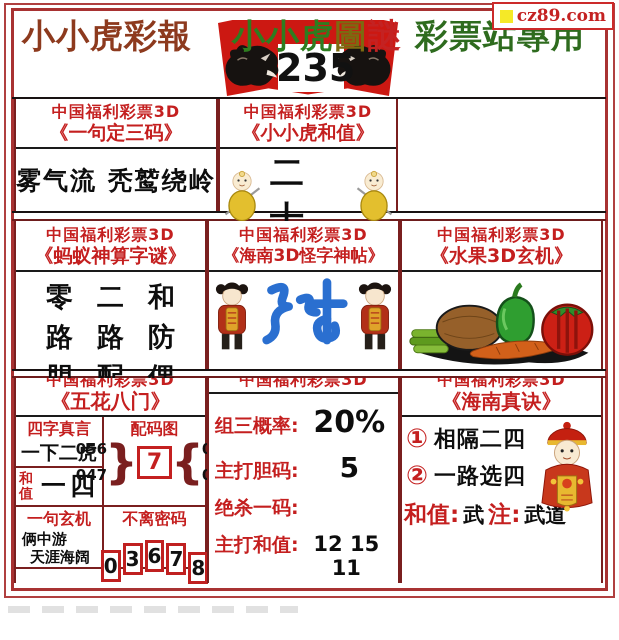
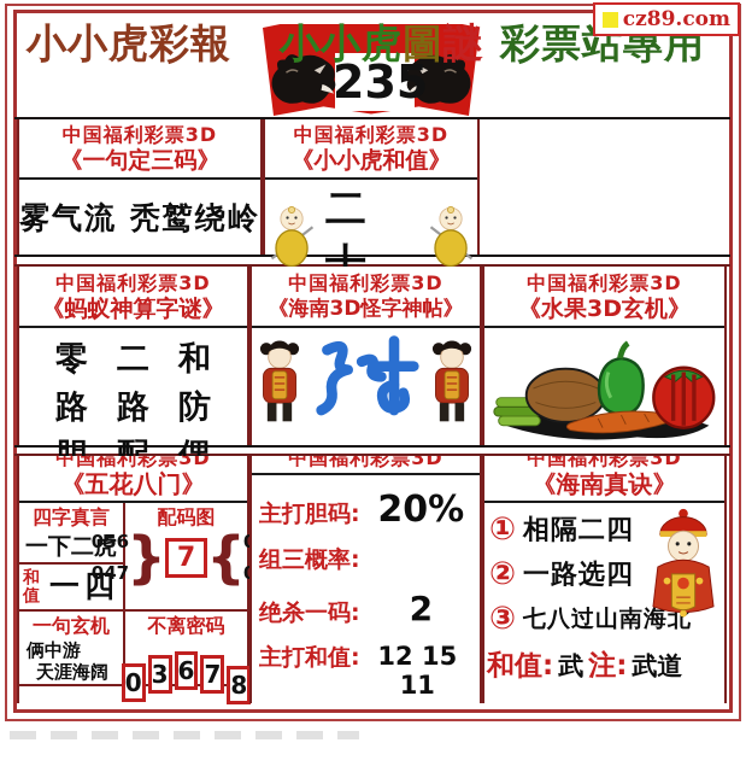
  235
  小小虎彩報
  小小虎圖謎
  彩票站專用
  cz89.com
  中国福利彩票3D
  《一句定三码》
  雾气流 秃鹫绕岭
  中国福利彩票3D
  《小小虎和值》
  二十
  中国福利彩票3D
  《蚂蚁神算字谜》
  零
  二
  和
  路
  路
  防
  中国福利彩票3D
  《海南3D怪字神帖》
  中国福利彩票3D
  《水果3D玄机》
  中国福利彩票3D
  《五花八门》
  四字真言
  一下二虎
  和
  值
  一四
  一句玄机
  俩中游
  天涯海阔
  配码图
  056
  047
  }
  7
  {
  不离密码
  0
  3
  6
  7
  8
  中国福利彩票3D
- 组三概率:
+ 主打胆码:
  20%
- 主打胆码:
+ 组三概率:
- 5
  绝杀一码:
+ 2
  主打和值:
  12 15 11
  中国福利彩票3D
  《海南真诀》
  ①
  相隔二四
  ②
  一路选四
+ ③
+ 七八过山南海北
  和值:
  武
  注:
  武道
